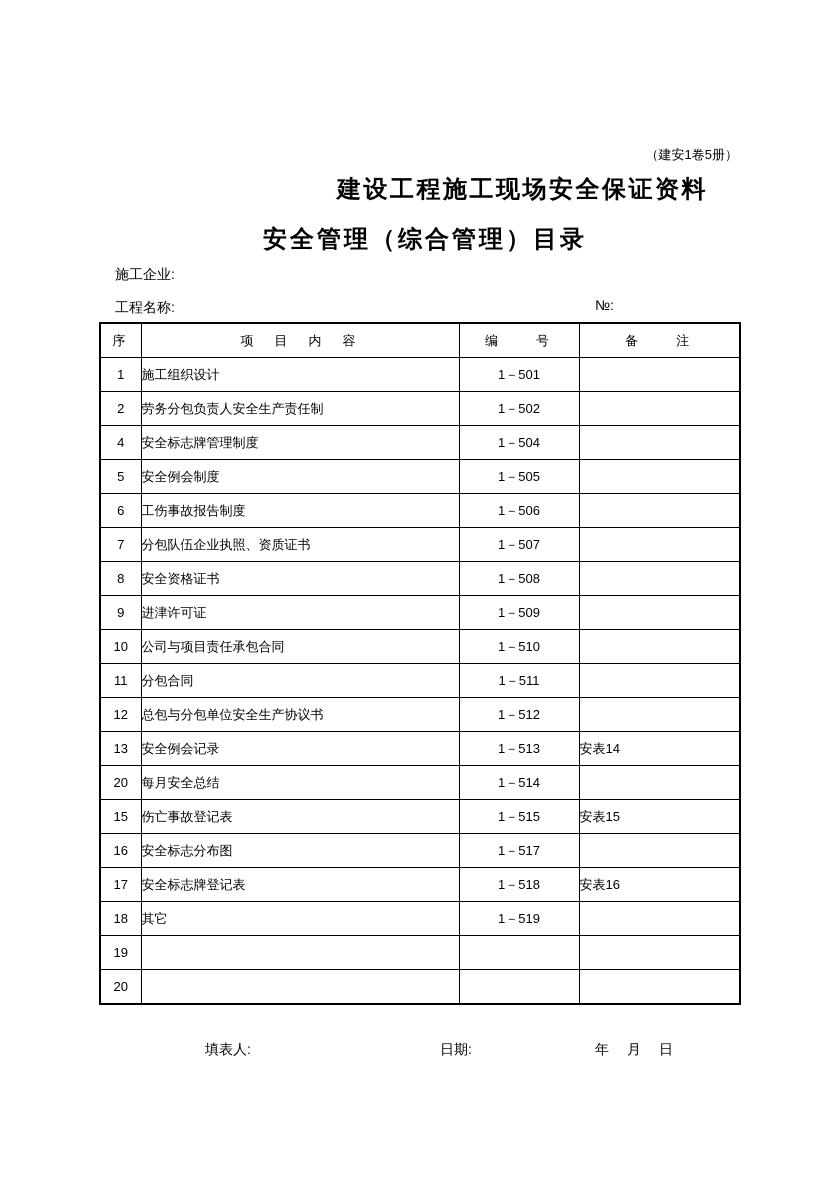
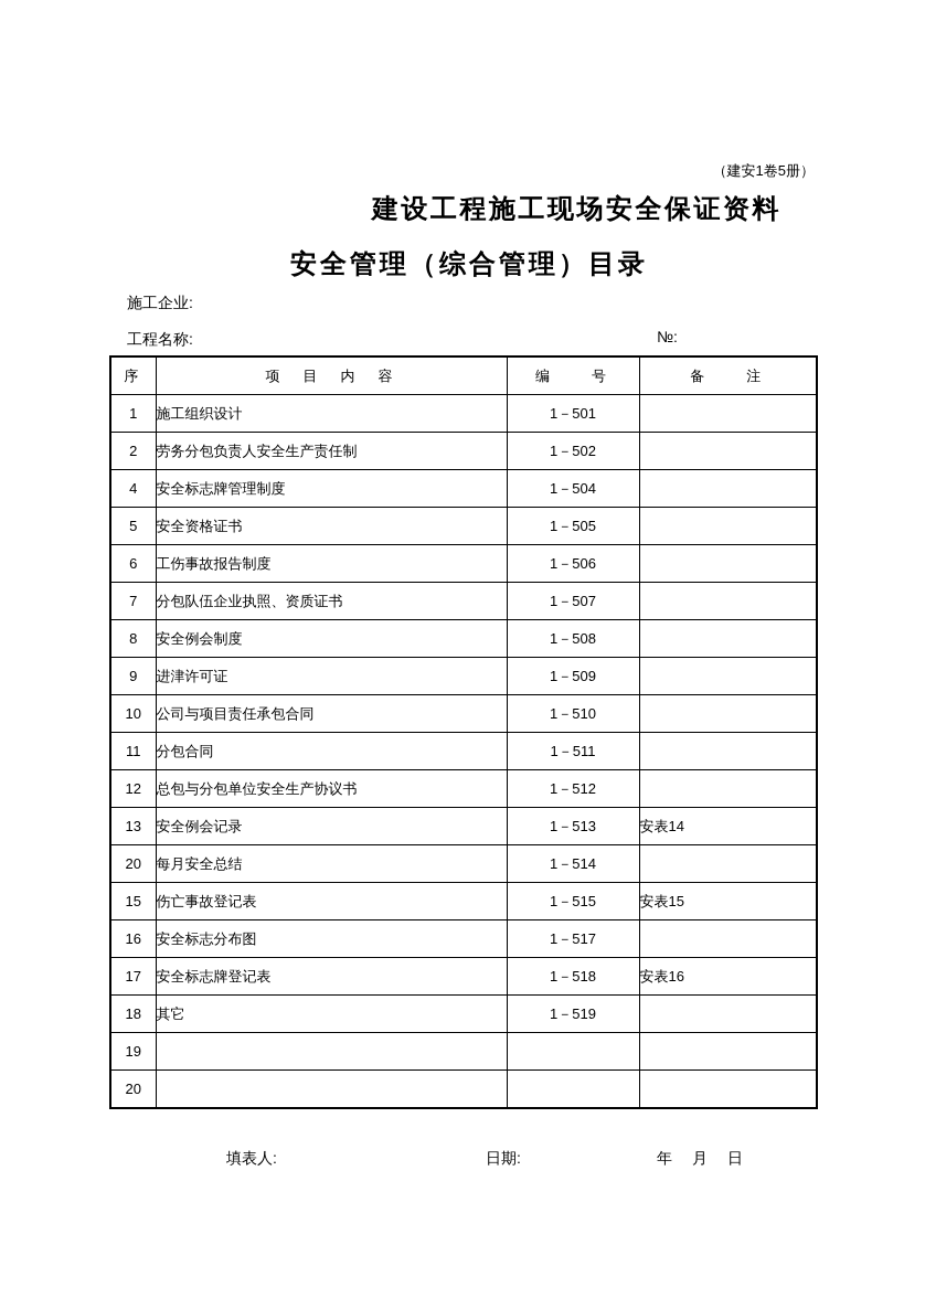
  （建安1卷5册）
  建设工程施工现场安全保证资料
  安全管理（综合管理）目录
  施工企业:
  工程名称:
  №:
  序	项 目 内 容	编 号	备 注
  1	施工组织设计	1－501
  2	劳务分包负责人安全生产责任制	1－502
  4	安全标志牌管理制度	1－504
- 5	安全例会制度	1－505
+ 5	安全资格证书	1－505
  6	工伤事故报告制度	1－506
  7	分包队伍企业执照、资质证书	1－507
- 8	安全资格证书	1－508
+ 8	安全例会制度	1－508
  9	进津许可证	1－509
  10	公司与项目责任承包合同	1－510
  11	分包合同	1－511
  12	总包与分包单位安全生产协议书	1－512
  13	安全例会记录	1－513	安表14
  20	每月安全总结	1－514
  15	伤亡事故登记表	1－515	安表15
  16	安全标志分布图	1－517
  17	安全标志牌登记表	1－518	安表16
  18	其它	1－519
  19
  20
  填表人:
  日期:
  年 月 日
